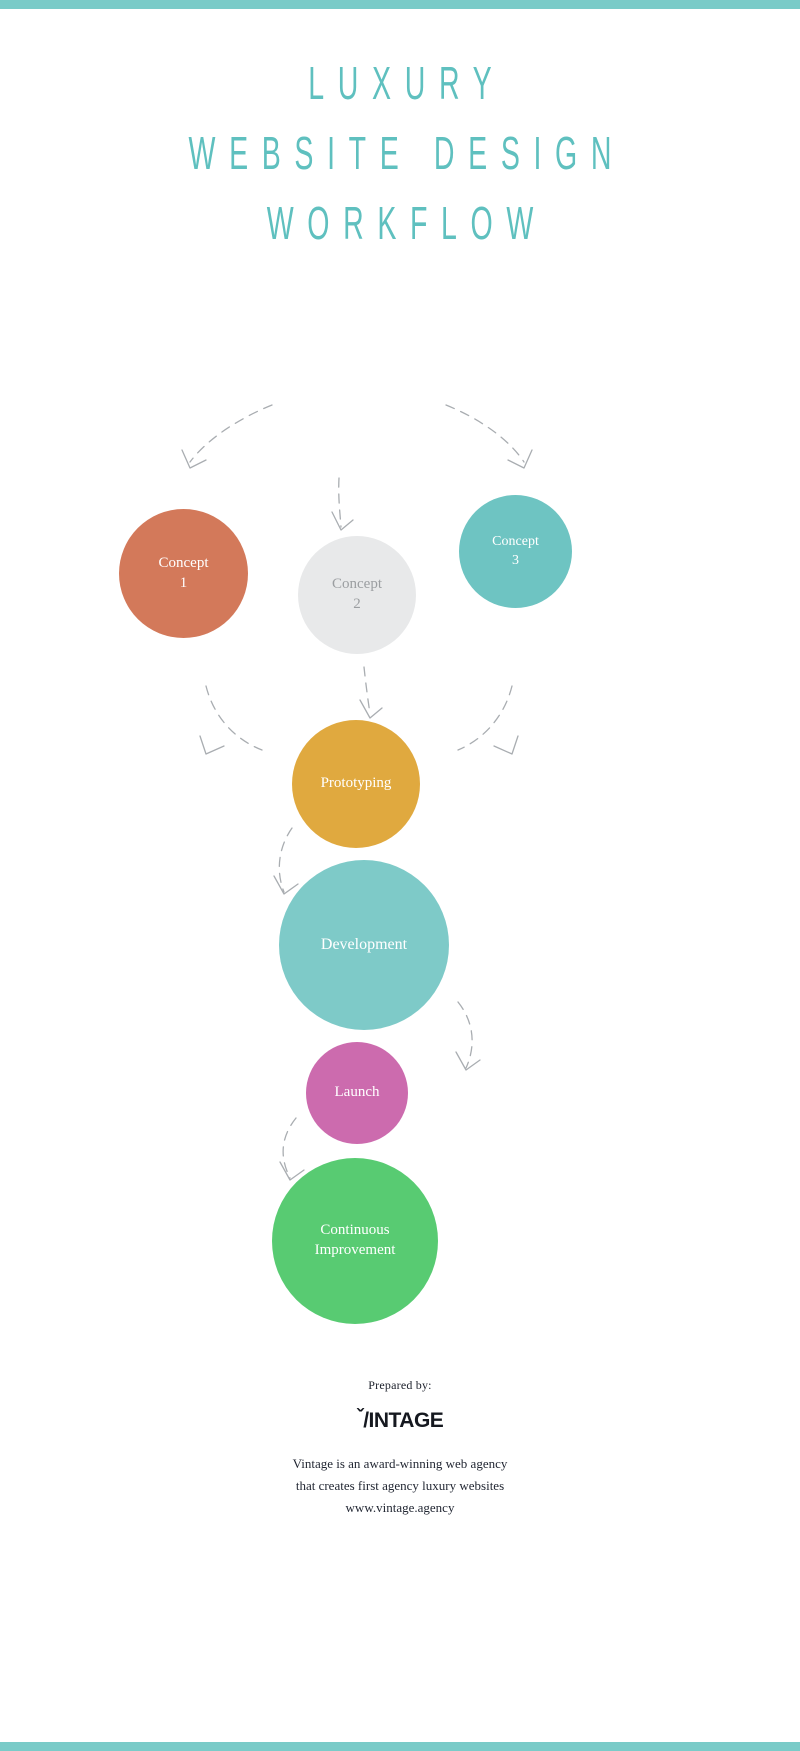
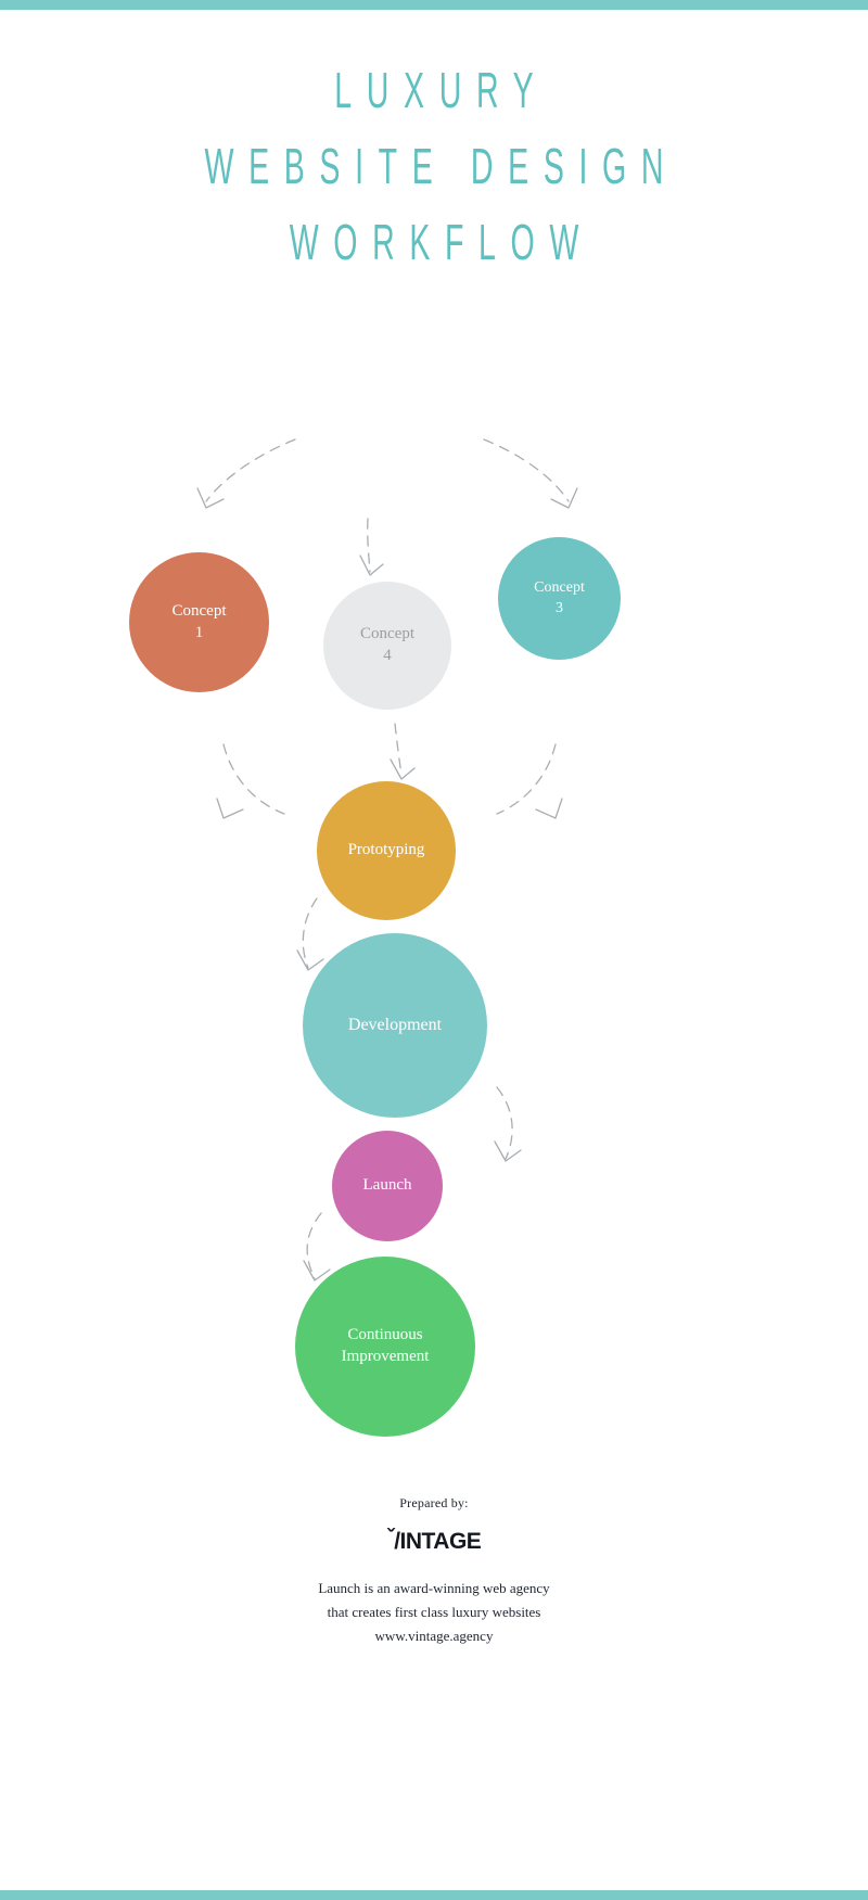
  LUXURY
  WEBSITE DESIGN
  WORKFLOW
  Concept
  1
  Concept
- 2
+ 4
  Concept
  3
  Prototyping
  Development
  Launch
  Continuous
  Improvement
  Prepared by:
  ˇ/INTAGE
- Vintage is an award-winning web agency
+ Launch is an award-winning web agency
- that creates first agency luxury websites
+ that creates first class luxury websites
  www.vintage.agency
